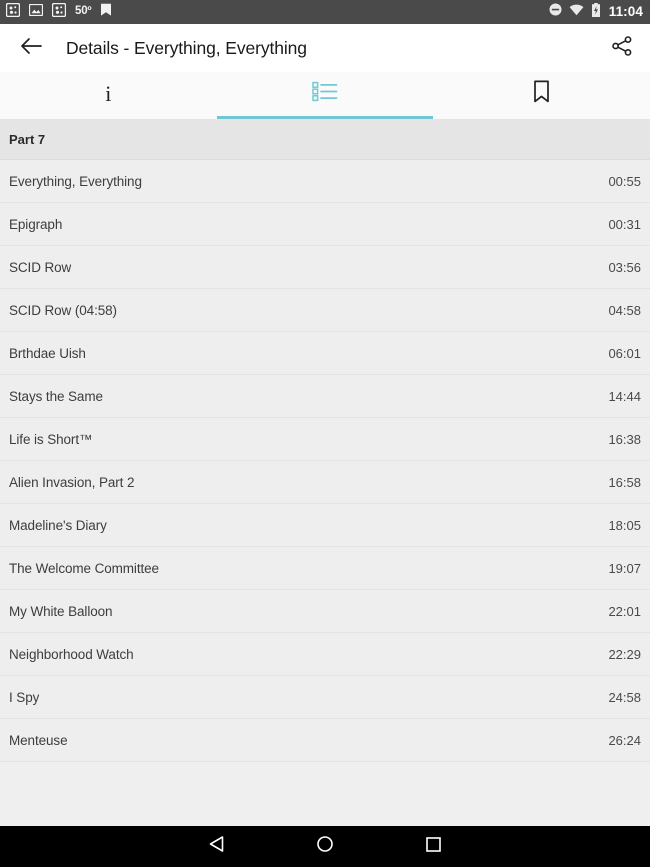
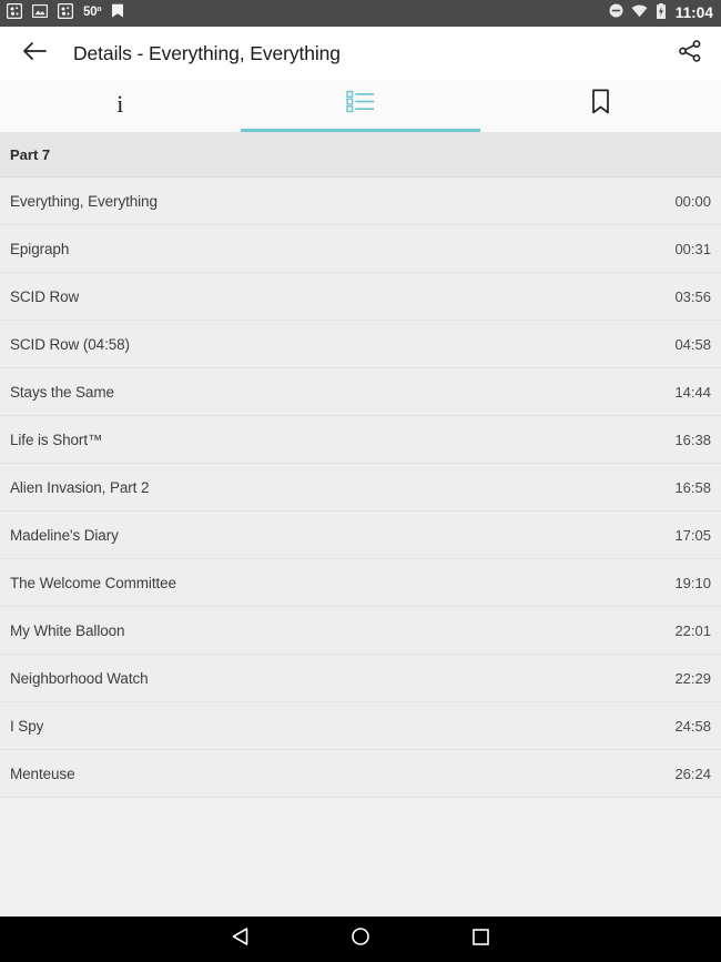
  50º
  11:04
  Details - Everything, Everything
  i
  Part 7
  Everything, Everything
- 00:55
+ 00:00
  Epigraph
  00:31
  SCID Row
  03:56
  SCID Row (04:58)
  04:58
- Brthdae Uish
- 06:01
  Stays the Same
  14:44
  Life is Short™
  16:38
  Alien Invasion, Part 2
  16:58
  Madeline's Diary
- 18:05
+ 17:05
  The Welcome Committee
- 19:07
+ 19:10
  My White Balloon
  22:01
  Neighborhood Watch
  22:29
  I Spy
  24:58
  Menteuse
  26:24
